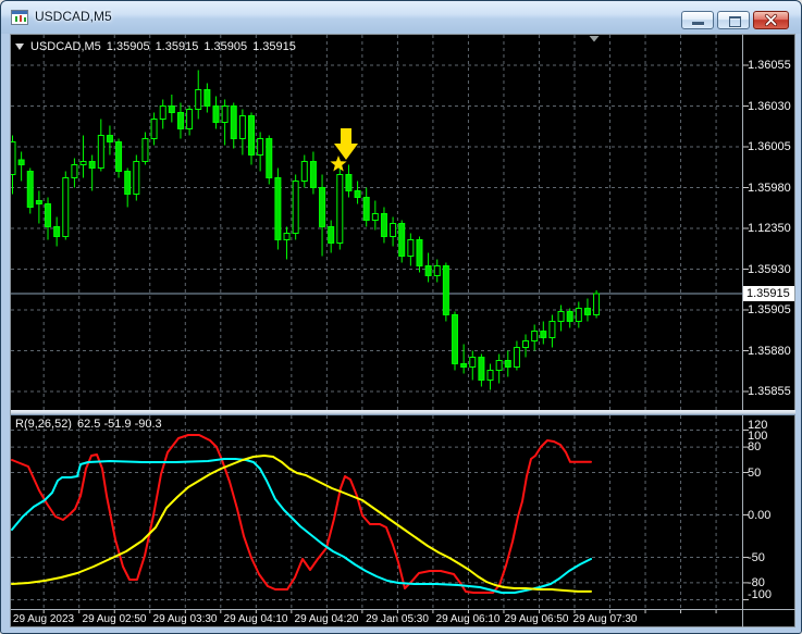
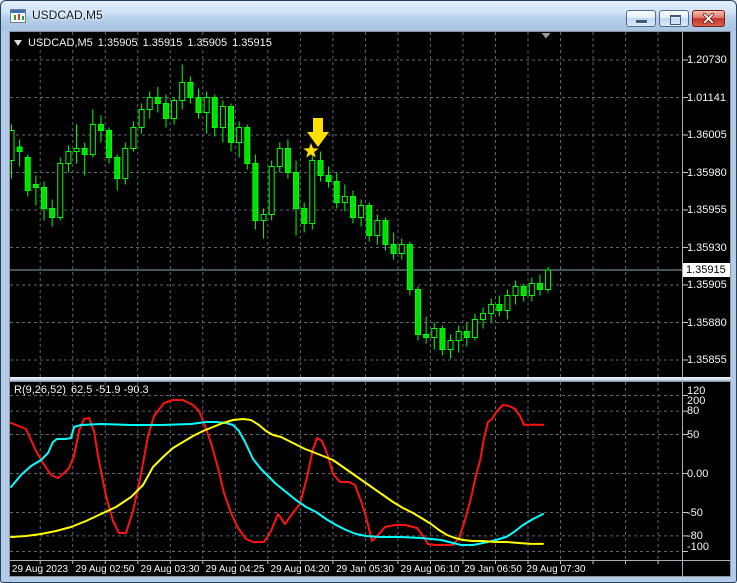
  USDCAD,M5
  USDCAD,M5 1.35905 1.35915 1.35905 1.35915
  R(9,26,52) 62.5 -51.9 -90.3
  1.35915
- 1.36055
+ 1.20730
- 1.36030
+ 1.01141
  1.36005
  1.35980
- 1.12350
+ 1.35955
  1.35930
  1.35905
  1.35880
  1.35855
  120
- 100
+ 200
  80
  50
  0.00
  -50
  -80
  -100
  29 Aug 2023
  29 Aug 02:50
  29 Aug 03:30
- 29 Aug 04:10
+ 29 Aug 04:25
  29 Aug 04:20
  29 Jan 05:30
  29 Aug 06:10
- 29 Aug 06:50
+ 29 Jan 06:50
  29 Aug 07:30
